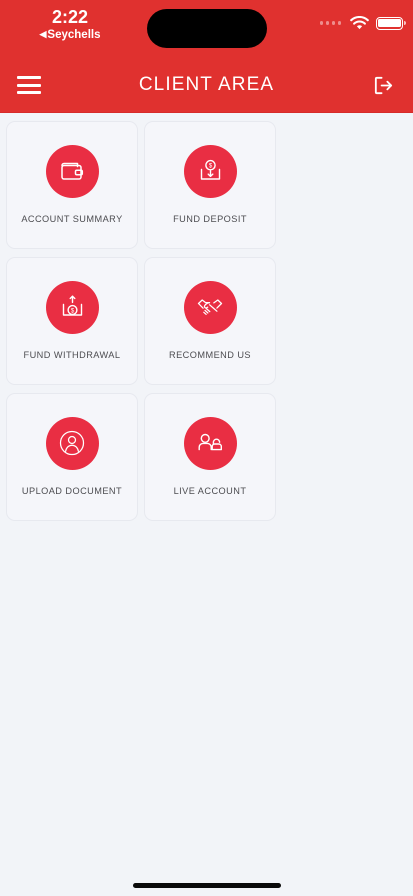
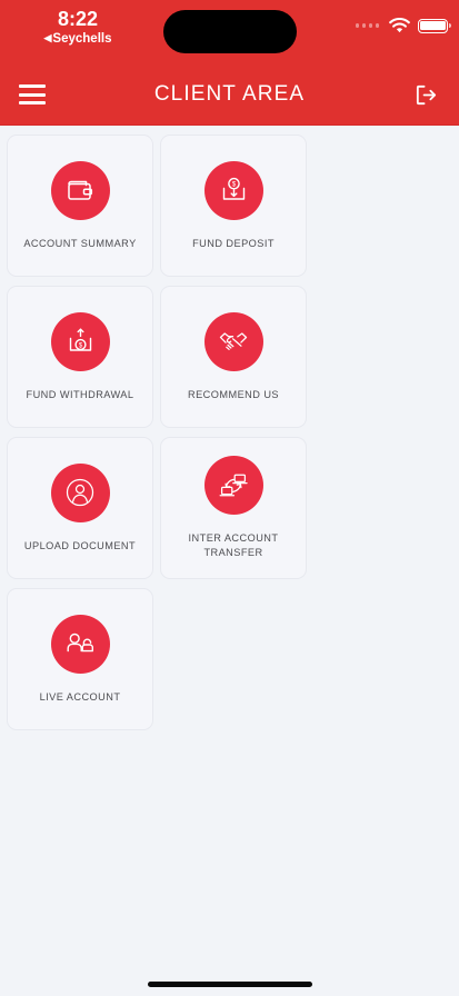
- 2:22
+ 8:22
  ◀Seychells
  CLIENT AREA
  ACCOUNT SUMMARY
  FUND DEPOSIT
  FUND WITHDRAWAL
  RECOMMEND US
  UPLOAD DOCUMENT
+ INTER ACCOUNT TRANSFER
  LIVE ACCOUNT
